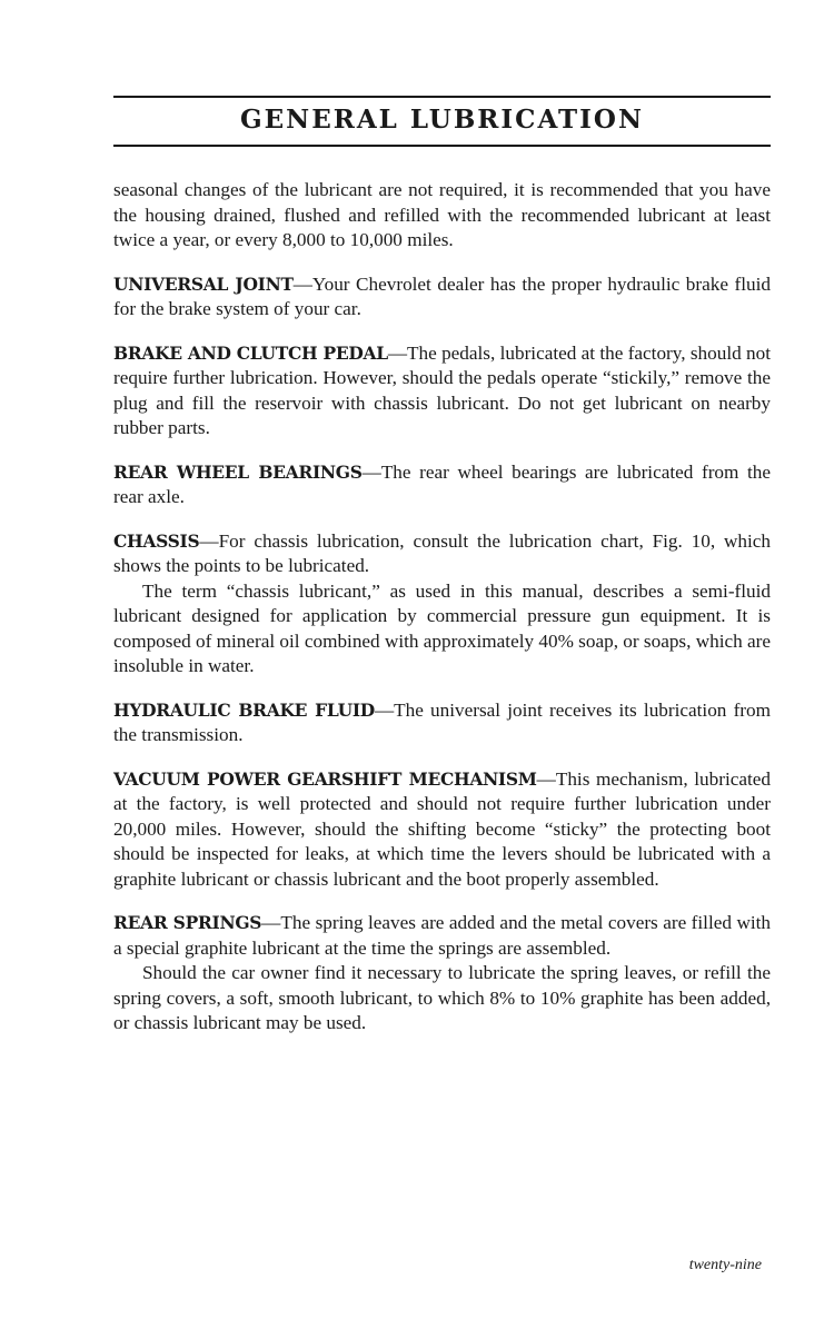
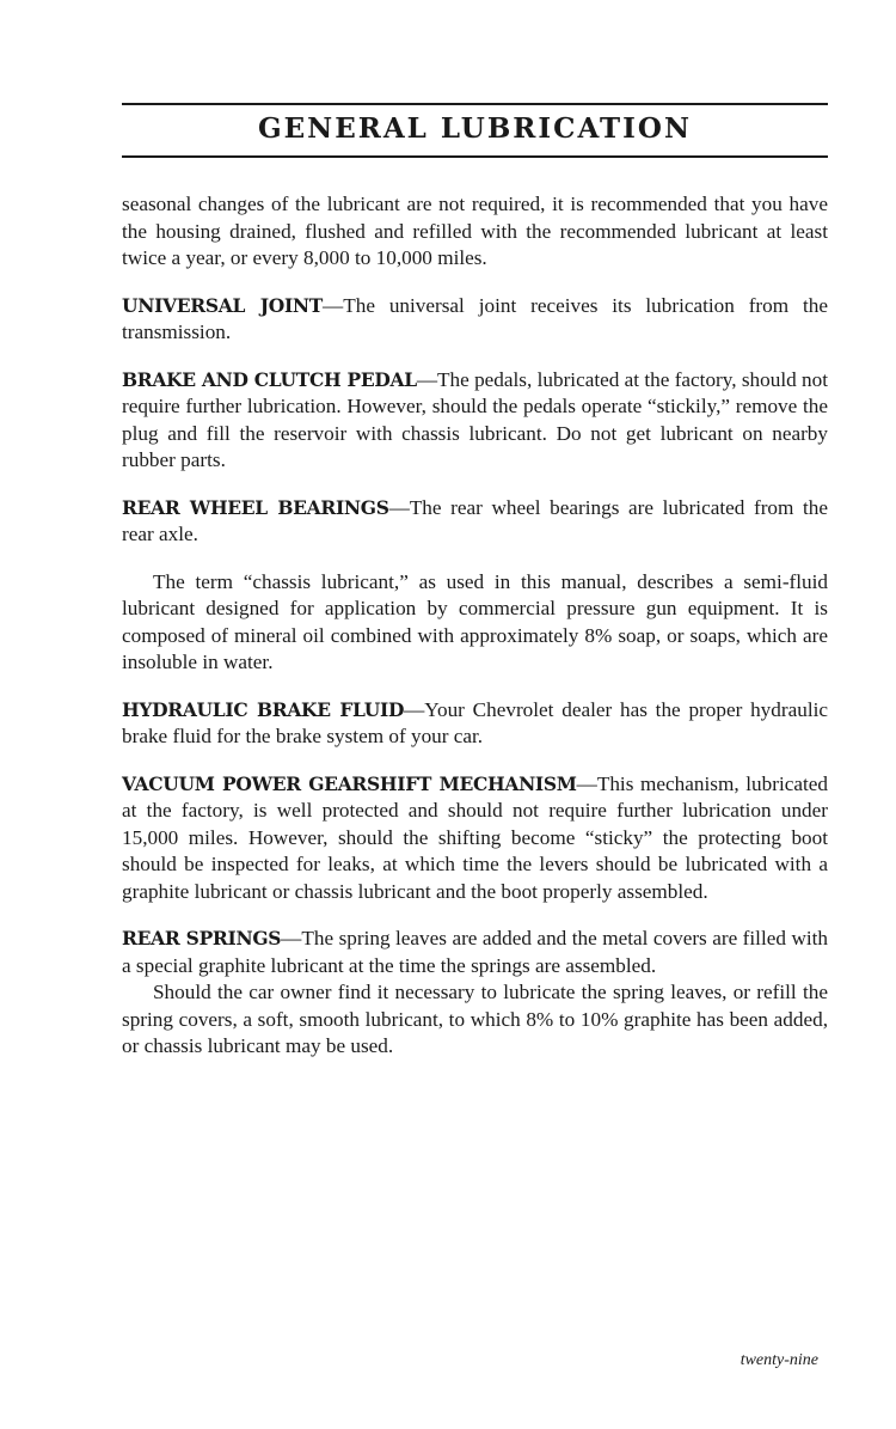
  GENERAL LUBRICATION
  seasonal changes of the lubricant are not required, it is recommended that you have the housing drained, flushed and refilled with the recommended lubricant at least twice a year, or every 8,000 to 10,000 miles.
- UNIVERSAL JOINT—Your Chevrolet dealer has the proper hydraulic brake fluid for the brake system of your car.
+ UNIVERSAL JOINT—The universal joint receives its lubrication from the transmission.
  BRAKE AND CLUTCH PEDAL—The pedals, lubricated at the factory, should not require further lubrication. However, should the pedals operate “stickily,” remove the plug and fill the reservoir with chassis lubricant. Do not get lubricant on nearby rubber parts.
  REAR WHEEL BEARINGS—The rear wheel bearings are lubricated from the rear axle.
- CHASSIS—For chassis lubrication, consult the lubrication chart, Fig. 10, which shows the points to be lubricated.
- The term “chassis lubricant,” as used in this manual, describes a semi-fluid lubricant designed for application by commercial pressure gun equipment. It is composed of mineral oil combined with approximately 40% soap, or soaps, which are insoluble in water.
+ The term “chassis lubricant,” as used in this manual, describes a semi-fluid lubricant designed for application by commercial pressure gun equipment. It is composed of mineral oil combined with approximately 8% soap, or soaps, which are insoluble in water.
- HYDRAULIC BRAKE FLUID—The universal joint receives its lubrication from the transmission.
+ HYDRAULIC BRAKE FLUID—Your Chevrolet dealer has the proper hydraulic brake fluid for the brake system of your car.
- VACUUM POWER GEARSHIFT MECHANISM—This mechanism, lubricated at the factory, is well protected and should not require further lubrication under 20,000 miles. However, should the shifting become “sticky” the protecting boot should be inspected for leaks, at which time the levers should be lubricated with a graphite lubricant or chassis lubricant and the boot properly assembled.
+ VACUUM POWER GEARSHIFT MECHANISM—This mechanism, lubricated at the factory, is well protected and should not require further lubrication under 15,000 miles. However, should the shifting become “sticky” the protecting boot should be inspected for leaks, at which time the levers should be lubricated with a graphite lubricant or chassis lubricant and the boot properly assembled.
  REAR SPRINGS—The spring leaves are added and the metal covers are filled with a special graphite lubricant at the time the springs are assembled.
  Should the car owner find it necessary to lubricate the spring leaves, or refill the spring covers, a soft, smooth lubricant, to which 8% to 10% graphite has been added, or chassis lubricant may be used.
  twenty-nine
